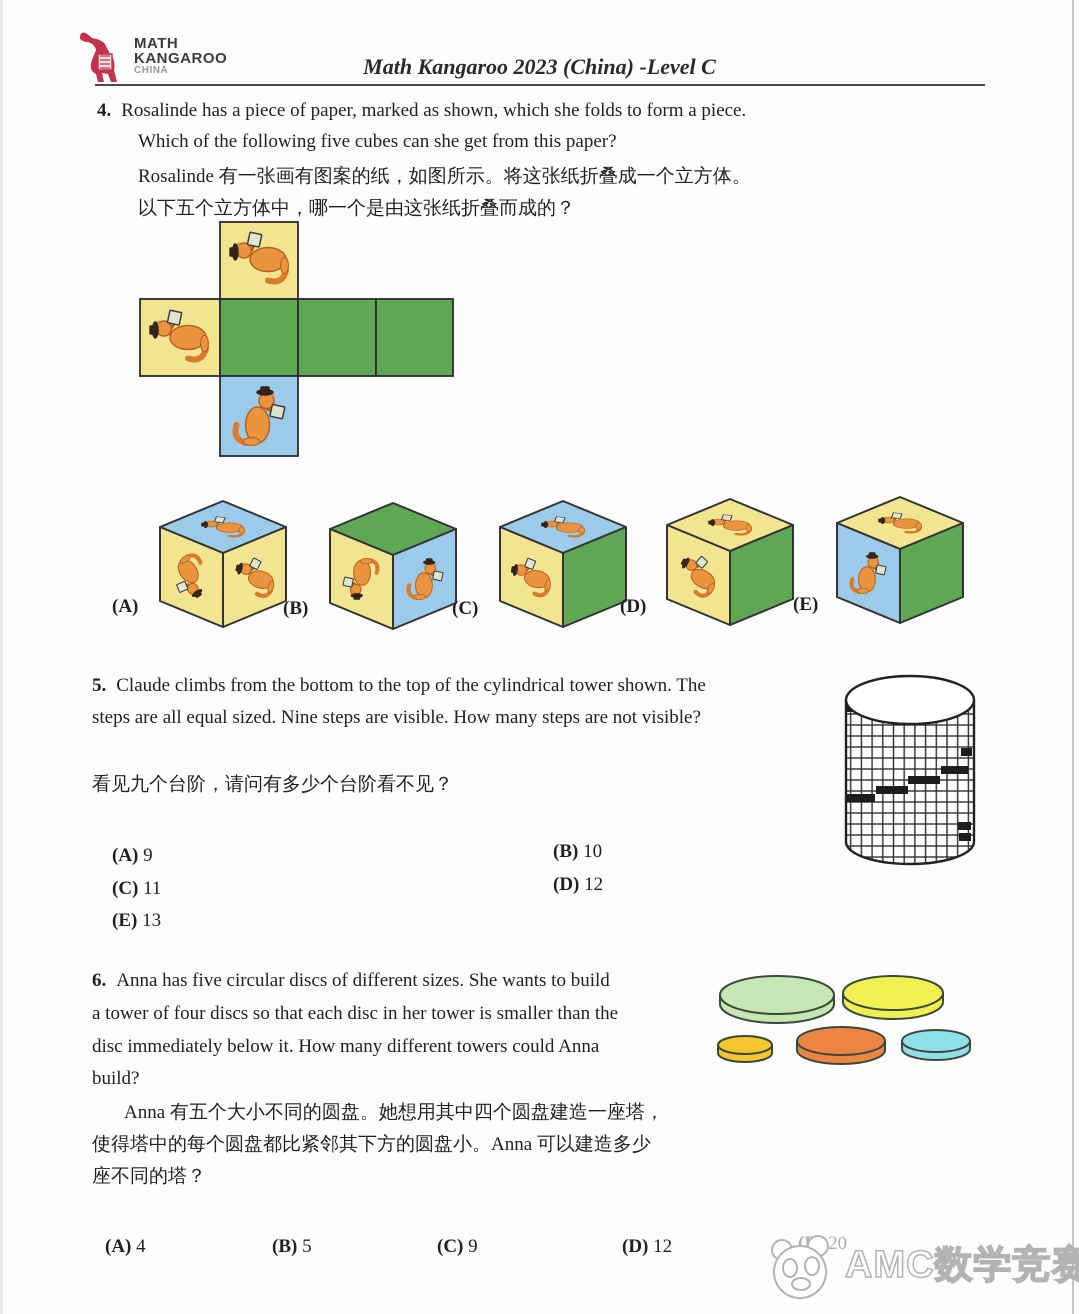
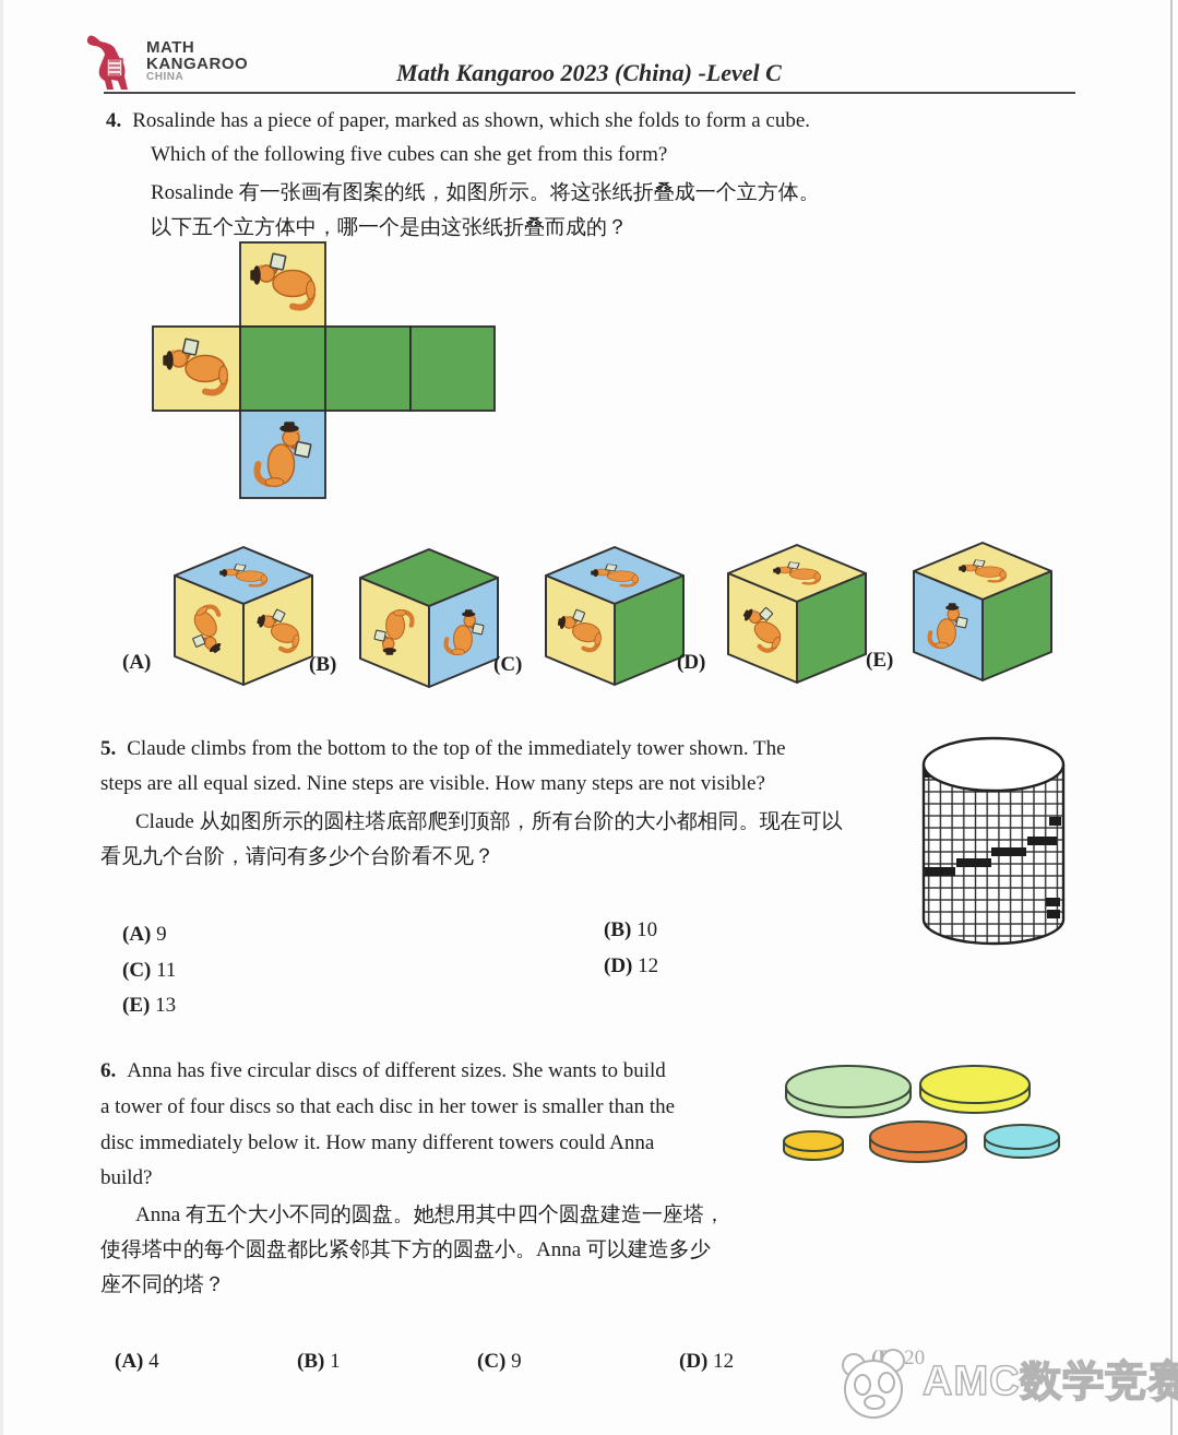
  MATH
  KANGAROO
  CHINA
  Math Kangaroo 2023 (China) -Level C
- 4. Rosalinde has a piece of paper, marked as shown, which she folds to form a piece.
+ 4. Rosalinde has a piece of paper, marked as shown, which she folds to form a cube.
- Which of the following five cubes can she get from this paper?
+ Which of the following five cubes can she get from this form?
  Rosalinde 有一张画有图案的纸，如图所示。将这张纸折叠成一个立方体。
  以下五个立方体中，哪一个是由这张纸折叠而成的？
  (A)
  (B)
  (C)
  (D)
  (E)
- 5. Claude climbs from the bottom to the top of the cylindrical tower shown. The
+ 5. Claude climbs from the bottom to the top of the immediately tower shown. The
  steps are all equal sized. Nine steps are visible. How many steps are not visible?
+ Claude 从如图所示的圆柱塔底部爬到顶部，所有台阶的大小都相同。现在可以
  看见九个台阶，请问有多少个台阶看不见？
  (A) 9
  (B) 10
  (C) 11
  (D) 12
  (E) 13
  6. Anna has five circular discs of different sizes. She wants to build
  a tower of four discs so that each disc in her tower is smaller than the
  disc immediately below it. How many different towers could Anna
  build?
  Anna 有五个大小不同的圆盘。她想用其中四个圆盘建造一座塔，
  使得塔中的每个圆盘都比紧邻其下方的圆盘小。Anna 可以建造多少
  座不同的塔？
  (A) 4
- (B) 5
+ (B) 1
  (C) 9
  (D) 12
  AMC数学竞赛
